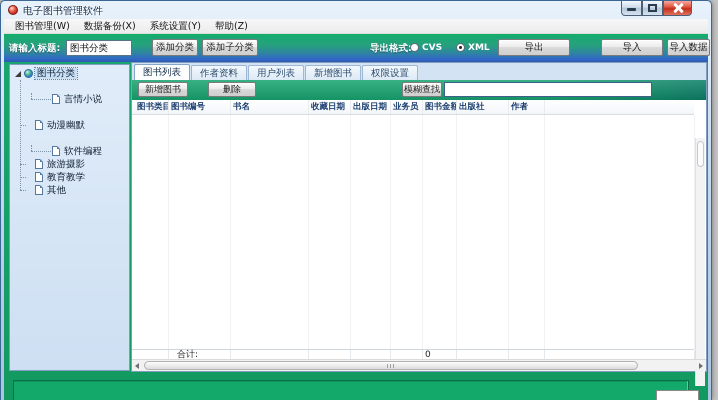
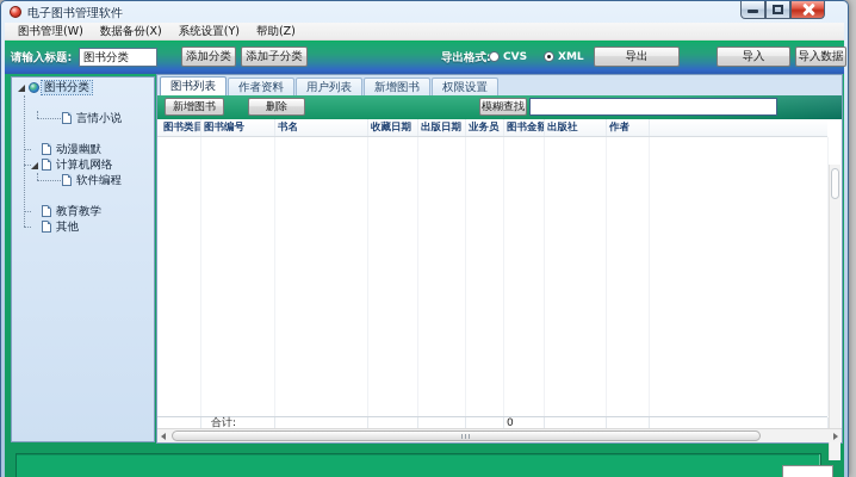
  电子图书管理软件
  图书管理(W)
  数据备份(X)
  系统设置(Y)
  帮助(Z)
  请输入标题:
  图书分类
  添加分类
  添加子分类
  导出格式
  CVS
  XML
  导出
  导入
  导入数据
  图书分类
  言情小说
  动漫幽默
+ 计算机网络
  软件编程
- 旅游摄影
  教育教学
  其他
  图书列表
  作者资料
  用户列表
  新增图书
  权限设置
  新增图书
  删除
  模糊查找
  图书类目
  图书编号
  书名
  收藏日期
  出版日期
  业务员
  图书金额
  出版社
  作者
  合计:
  0
